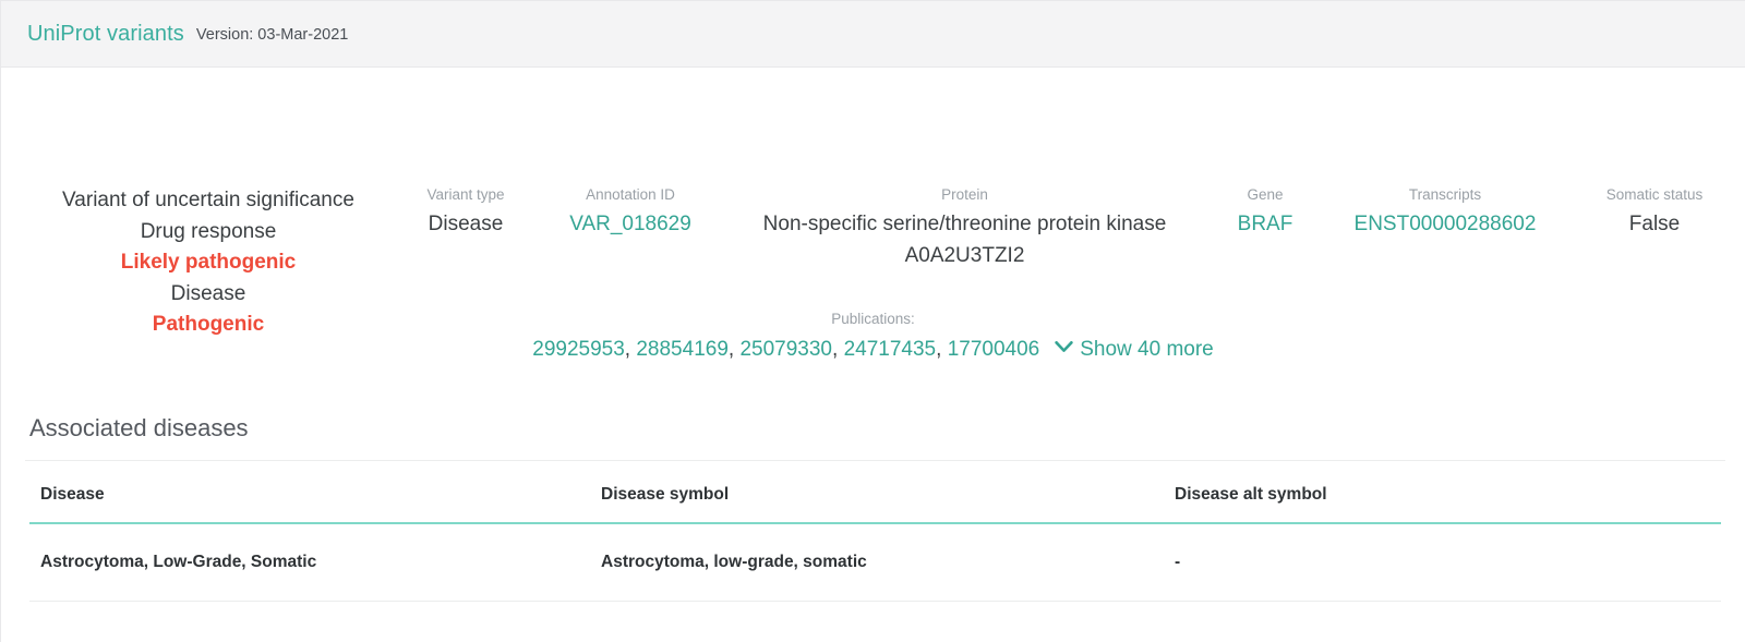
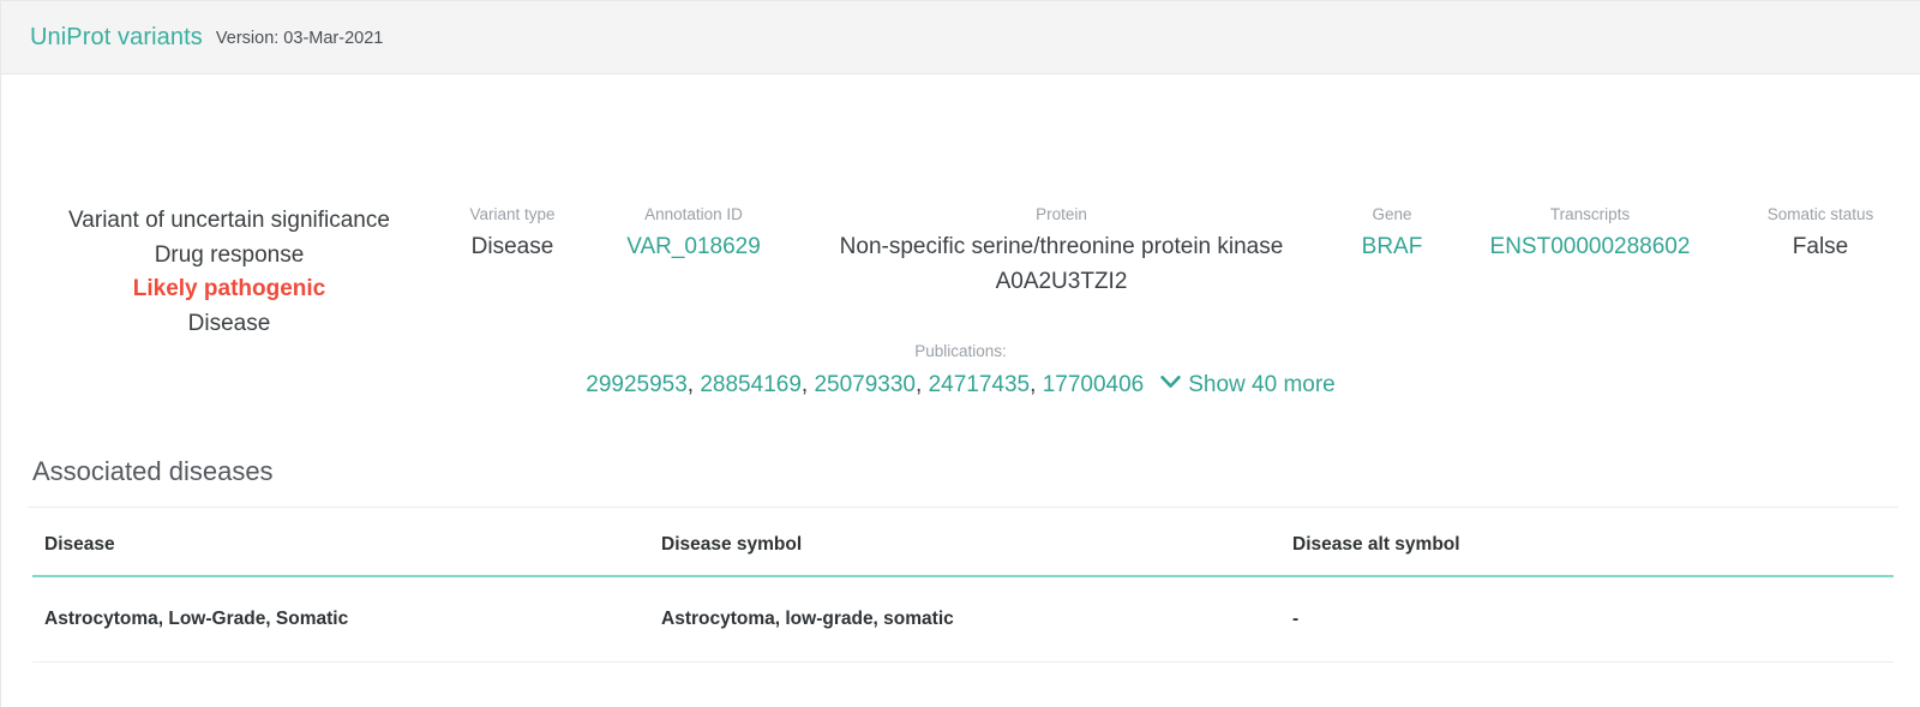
  UniProt variants
  Version: 03-Mar-2021
  Variant of uncertain significance
  Drug response
  Likely pathogenic
  Disease
- Pathogenic
  Variant type
  Disease
  Annotation ID
  VAR_018629
  Protein
  Non-specific serine/threonine protein kinase
  A0A2U3TZI2
  Gene
  BRAF
  Transcripts
  ENST00000288602
  Somatic status
  False
  Publications:
  29925953, 28854169, 25079330, 24717435, 17700406 Show 40 more
  Associated diseases
  Disease	Disease symbol	Disease alt symbol
  Astrocytoma, Low-Grade, Somatic	Astrocytoma, low-grade, somatic	-
